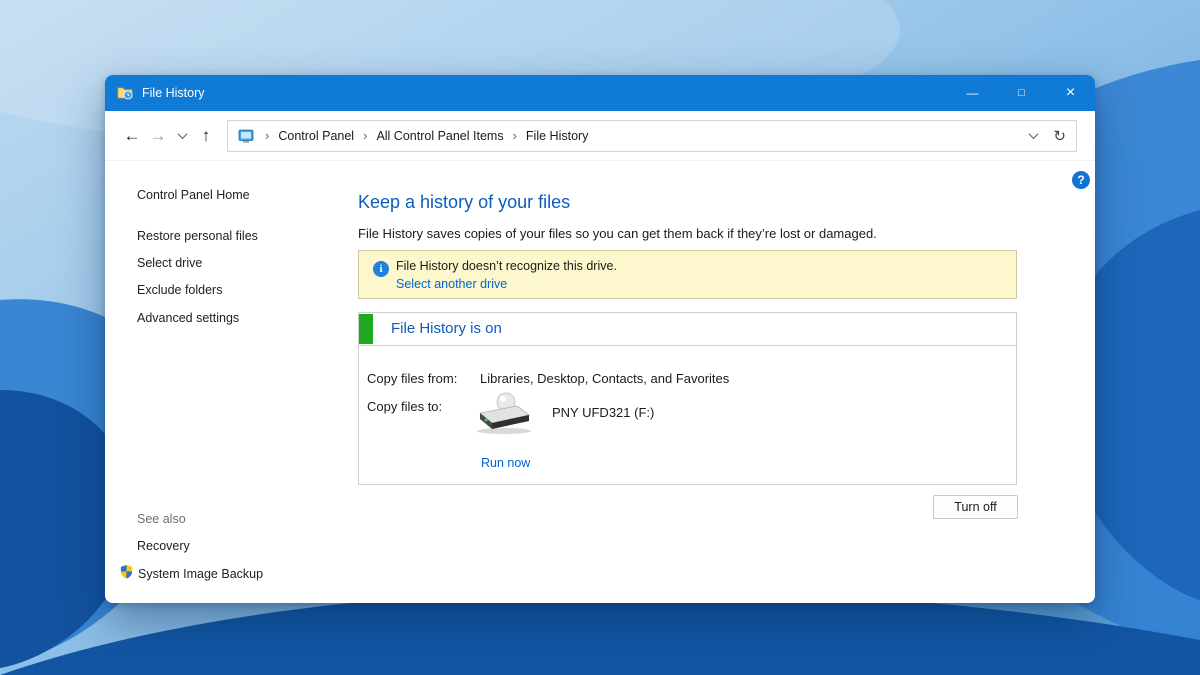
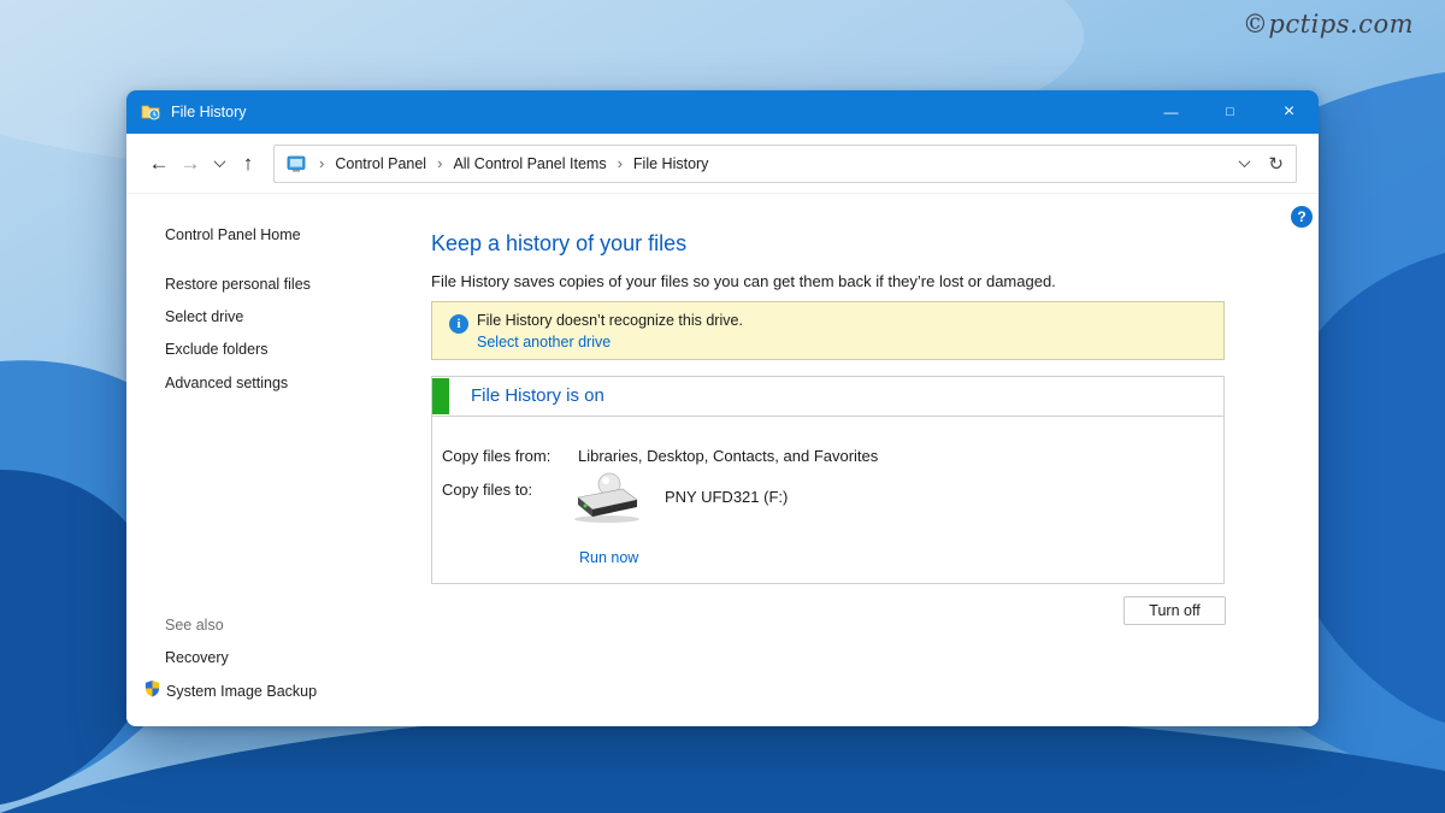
+ ©pctips.com
  File History
  —
  □
  ×
  ←
  →
  ↑
  ›
  Control Panel
  ›
  All Control Panel Items
  ›
  File History
  ↻
  ?
  Control Panel Home
  Restore personal files
  Select drive
  Exclude folders
  Advanced settings
  See also
  Recovery
  System Image Backup
  Keep a history of your files
  File History saves copies of your files so you can get them back if they’re lost or damaged.
  i
  File History doesn’t recognize this drive.
  Select another drive
  File History is on
  Copy files from:
  Libraries, Desktop, Contacts, and Favorites
  Copy files to:
  PNY UFD321 (F:)
  Run now
  Turn off
